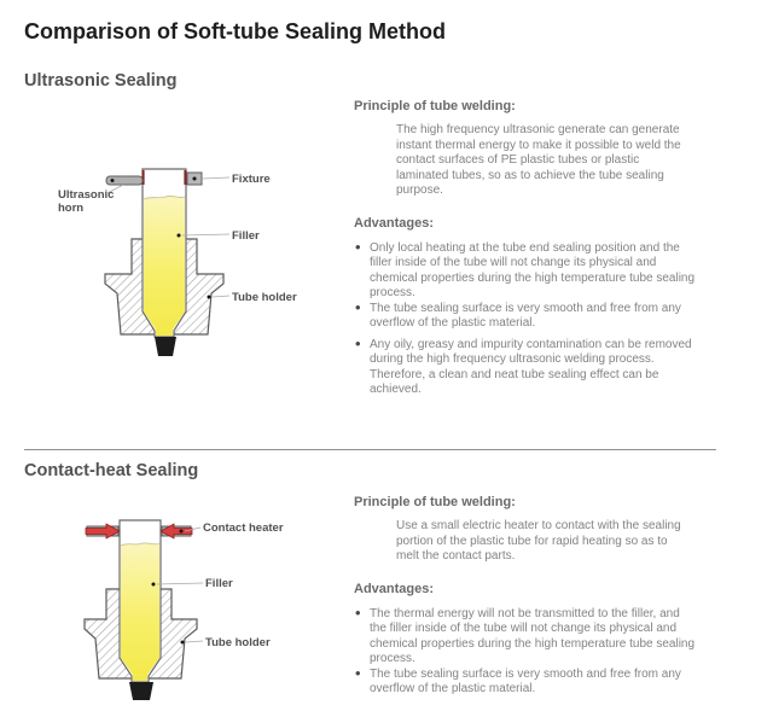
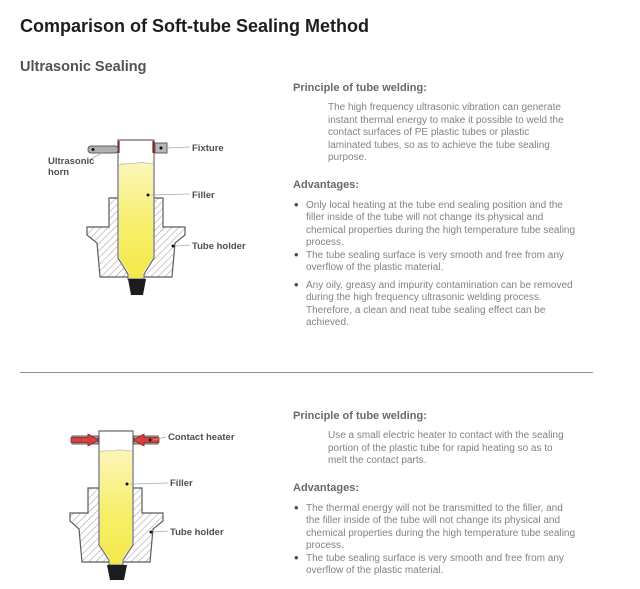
  Comparison of Soft-tube Sealing Method
  Ultrasonic Sealing
  Fixture
  Ultrasonic
  horn
  Filler
  Tube holder
  Principle of tube welding:
- The high frequency ultrasonic generate can generate instant thermal energy to make it possible to weld the contact surfaces of PE plastic tubes or plastic laminated tubes, so as to achieve the tube sealing purpose.
+ The high frequency ultrasonic vibration can generate instant thermal energy to make it possible to weld the contact surfaces of PE plastic tubes or plastic laminated tubes, so as to achieve the tube sealing purpose.
  Advantages:
  Only local heating at the tube end sealing position and the filler inside of the tube will not change its physical and chemical properties during the high temperature tube sealing process.
  The tube sealing surface is very smooth and free from any overflow of the plastic material.
  Any oily, greasy and impurity contamination can be removed during the high frequency ultrasonic welding process. Therefore, a clean and neat tube sealing effect can be achieved.
- Contact-heat Sealing
  Contact heater
  Filler
  Tube holder
  Principle of tube welding:
  Use a small electric heater to contact with the sealing portion of the plastic tube for rapid heating so as to melt the contact parts.
  Advantages:
  The thermal energy will not be transmitted to the filler, and the filler inside of the tube will not change its physical and chemical properties during the high temperature tube sealing process.
  The tube sealing surface is very smooth and free from any overflow of the plastic material.
